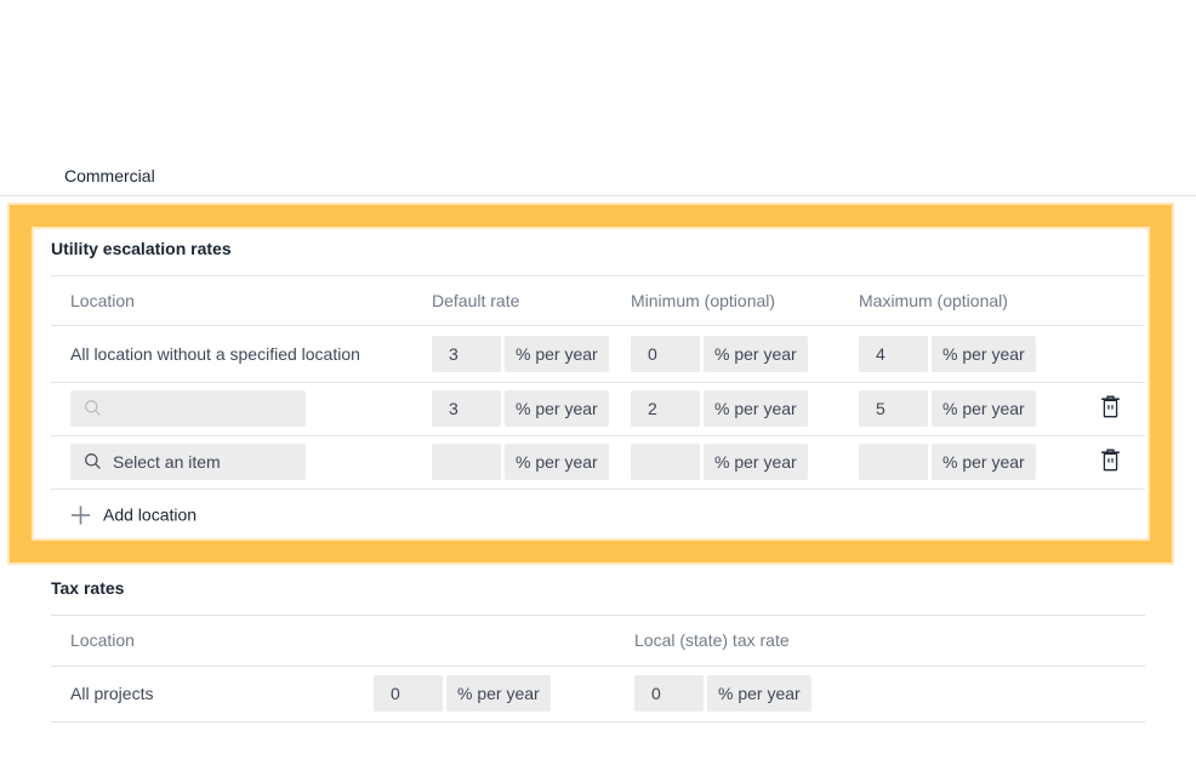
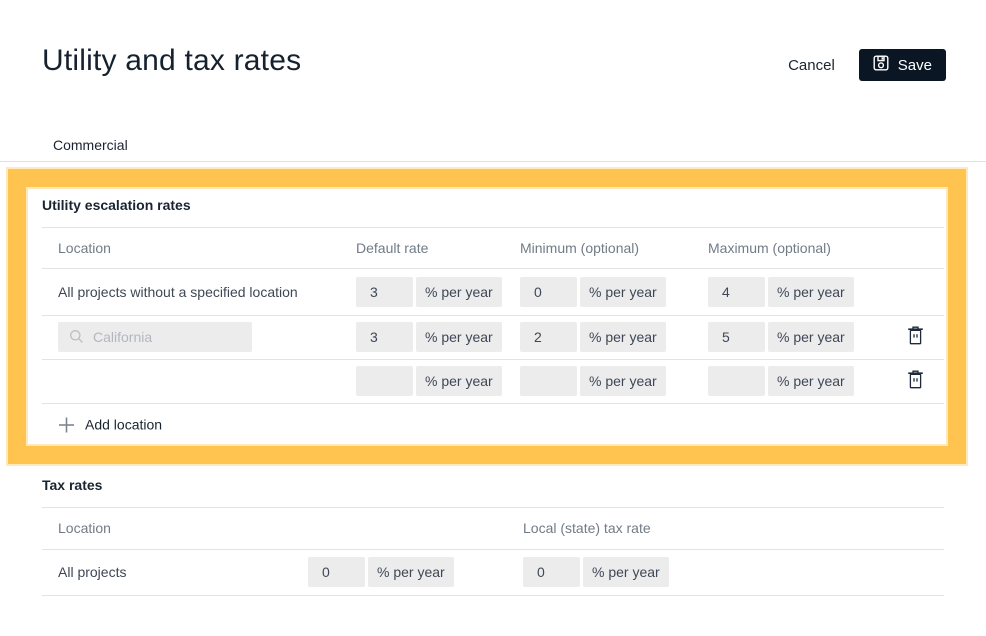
+ Utility and tax rates
+ Cancel
+ Save
  Commercial
  Utility escalation rates
  Location
  Default rate
  Minimum (optional)
  Maximum (optional)
- All location without a specified location
+ All projects without a specified location
  3
  % per year
  0
  % per year
  4
  % per year
+ California
  3
  % per year
  2
  % per year
  5
  % per year
- Select an item
  % per year
  % per year
  % per year
  Add location
  Tax rates
  Location
  Local (state) tax rate
  All projects
  0
  % per year
  0
  % per year
